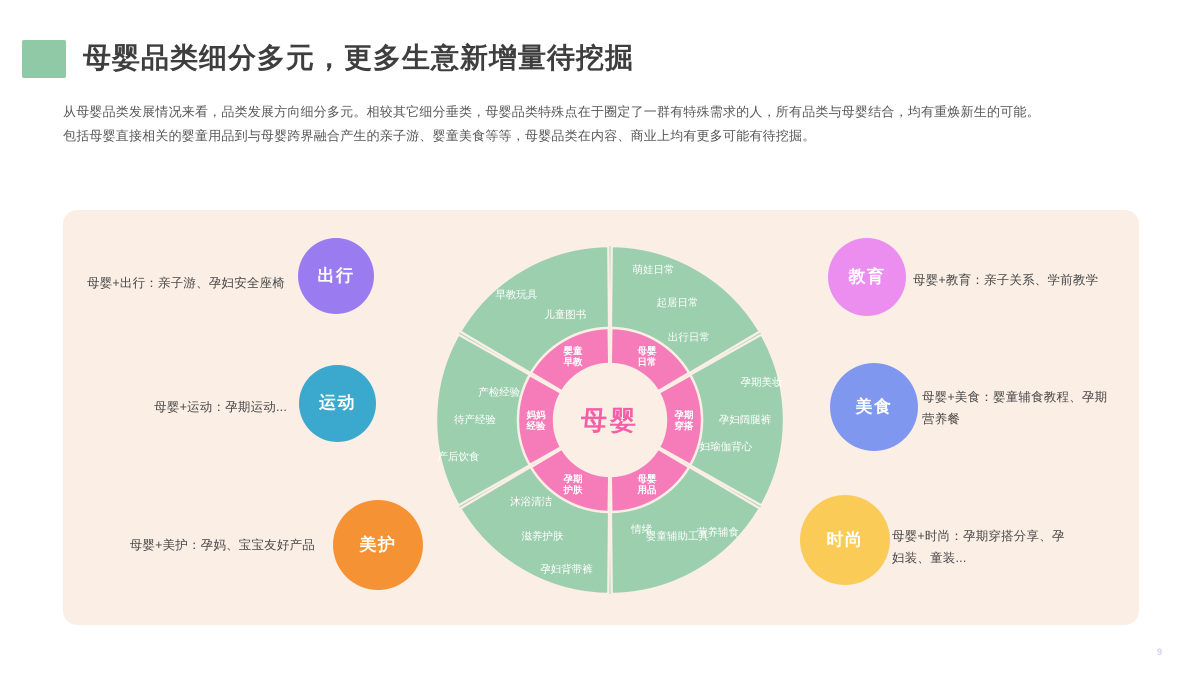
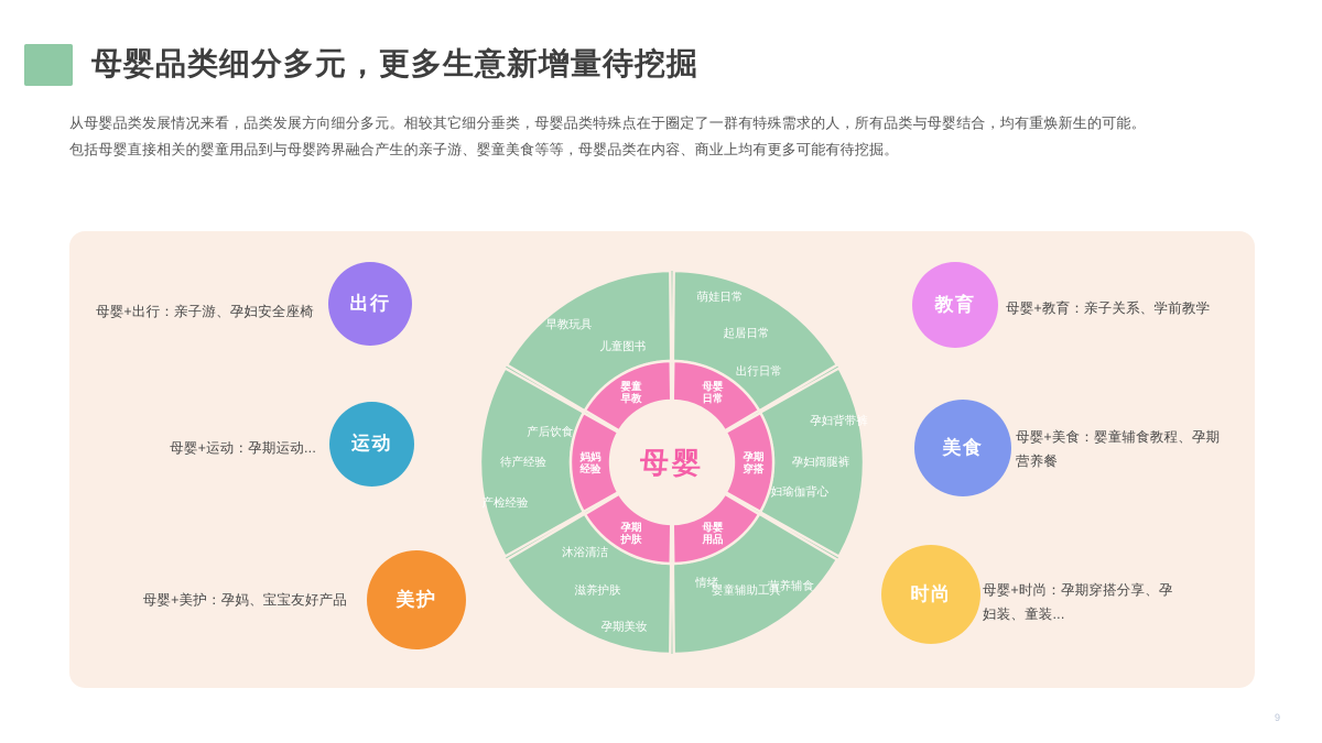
  母婴品类细分多元，更多生意新增量待挖掘
  从母婴品类发展情况来看，品类发展方向细分多元。相较其它细分垂类，母婴品类特殊点在于圈定了一群有特殊需求的人，所有品类与母婴结合，均有重焕新生的可能。
  包括母婴直接相关的婴童用品到与母婴跨界融合产生的亲子游、婴童美食等等，母婴品类在内容、商业上均有更多可能有待挖掘。
- 产后饮食
+ 产检经验
  待产经验
- 产检经验
+ 产后饮食
  妈妈经验
  早教玩具
  儿童图书
  婴童早教
  萌娃日常
  起居日常
  出行日常
  母婴日常
- 孕期美妆
+ 孕妇背带裤
  孕妇阔腿裤
  妇瑜伽背心
  孕期穿搭
  营养辅食
  婴童辅助工具
  情绪
  母婴用品
- 孕妇背带裤
+ 孕期美妆
  滋养护肤
  沐浴清洁
  孕期护肤
  母婴
  出行
  母婴+出行：亲子游、孕妇安全座椅
  运动
  母婴+运动：孕期运动...
  美护
  母婴+美护：孕妈、宝宝友好产品
  教育
  母婴+教育：亲子关系、学前教学
  美食
  母婴+美食：婴童辅食教程、孕期营养餐
  时尚
  母婴+时尚：孕期穿搭分享、孕妇装、童装...
  9
